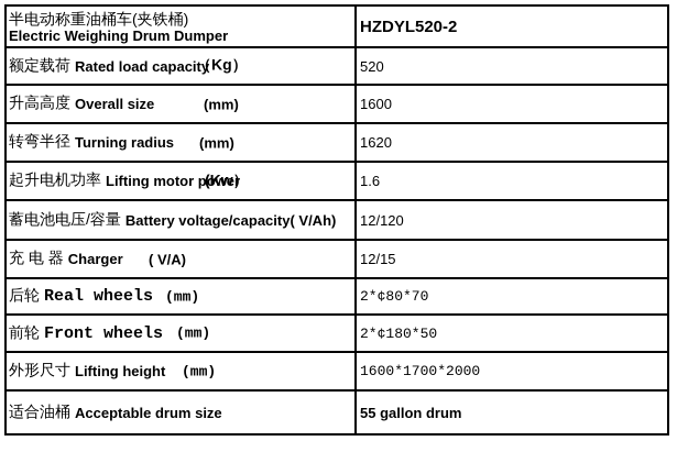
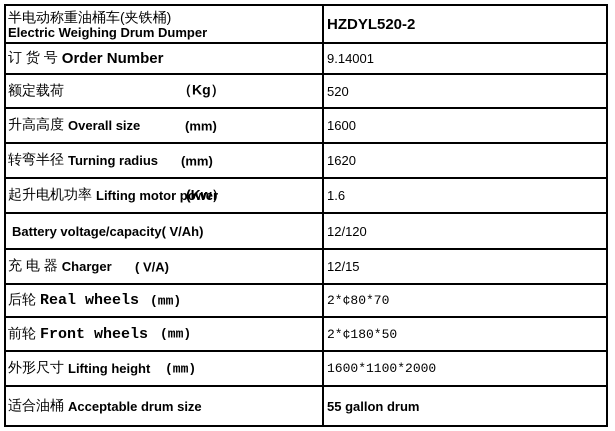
  半电动称重油桶车(夹铁桶)
  Electric Weighing Drum Dumper
  HZDYL520-2
+ 订 货 号
+ Order Number
+ 9.14001
  额定载荷
- Rated load capacity
  （Kg）
  520
  升高高度
  Overall size
  (mm)
  1600
  转弯半径
  Turning radius
  (mm)
  1620
  起升电机功率
  Lifting motor power
  (Kw）
  1.6
- 蓄电池电压/容量
  Battery voltage/capacity( V/Ah)
  12/120
  充 电 器
  Charger
  ( V/A)
  12/15
  后轮
  Real wheels
  (mm)
  2*¢80*70
  前轮
  Front wheels
  (mm)
  2*¢180*50
  外形尺寸
  Lifting height
  (mm)
- 1600*1700*2000
+ 1600*1100*2000
  适合油桶
  Acceptable drum size
  55 gallon drum
